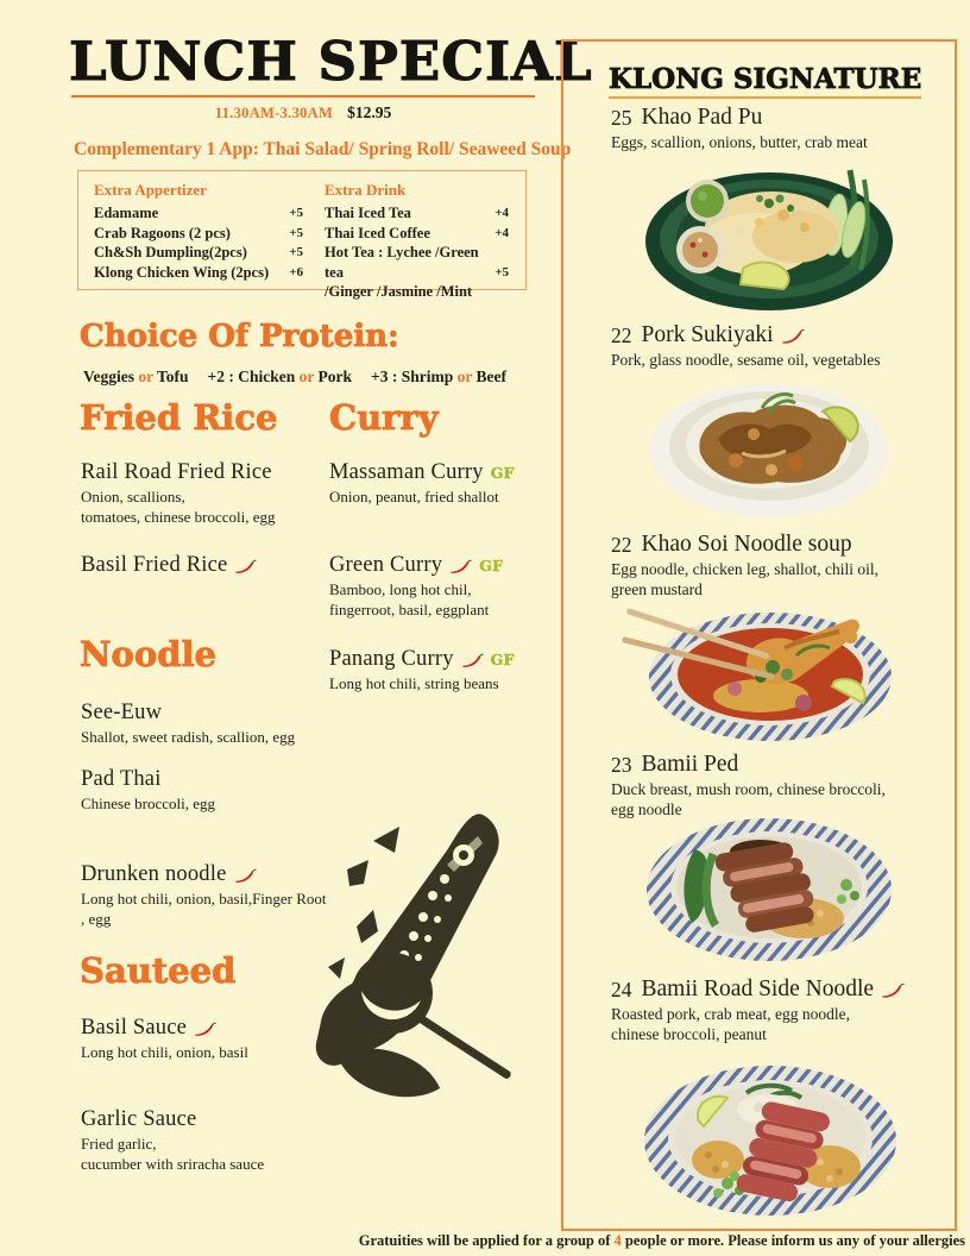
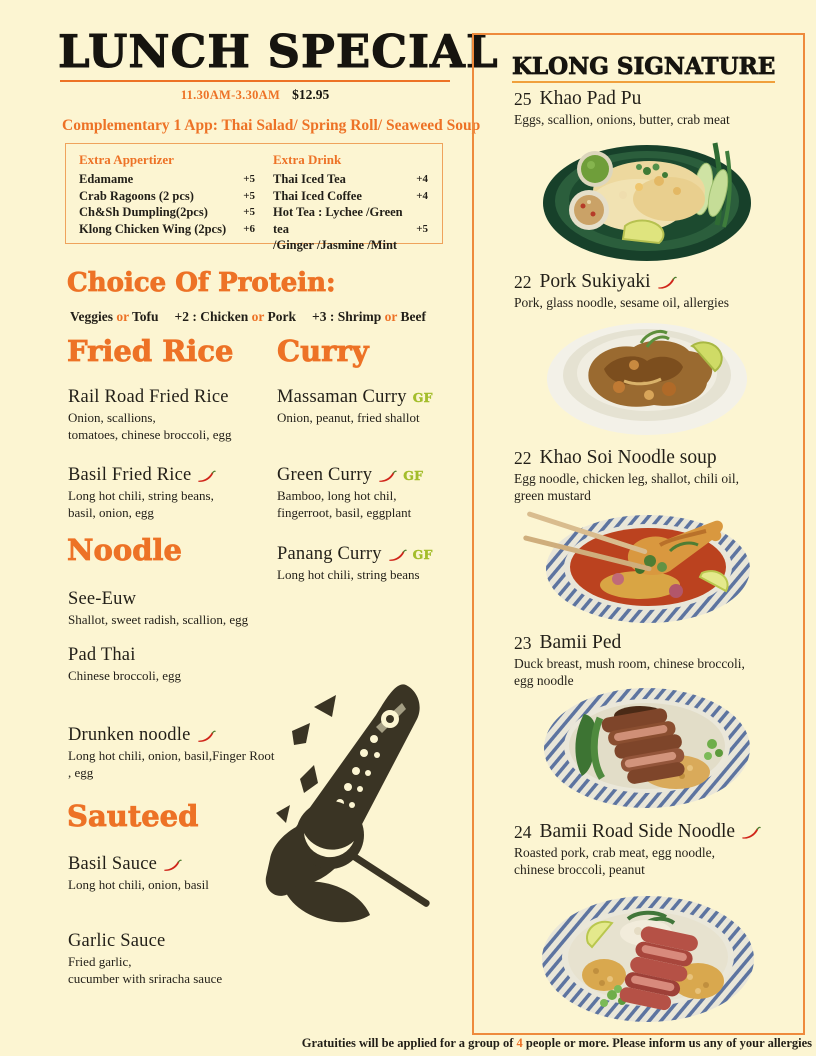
  LUNCH SPECIA
  11.30AM-3.30AM $12.95
  Complementary 1 App: Thai Salad/ Spring Roll/ Seaweed Soup
  Extra Appertizer
  Edamame
  +5
  Crab Ragoons (2 pcs)
  +5
  Ch&Sh Dumpling(2pcs)
  +5
  Klong Chicken Wing (2pcs)
  +6
  Extra Drink
  Thai Iced Tea
  +4
  Thai Iced Coffee
  +4
  Hot Tea : Lychee /Green tea
  /Ginger /Jasmine /Mint
  +5
  Choice Of Protein:
  Veggies or Tofu
  +2 : Chicken or Pork
  +3 : Shrimp or Beef
  Fried Rice
  Curry
  Noodle
  Sauteed
  Rail Road Fried Rice
  Onion, scallions,
  tomatoes, chinese broccoli, egg
  Basil Fried Rice
+ Long hot chili, string beans,
+ basil, onion, egg
  Massaman Curry
  GF
  Onion, peanut, fried shallot
  Green Curry
  GF
  Bamboo, long hot chil,
  fingerroot, basil, eggplant
  Panang Curry
  GF
  Long hot chili, string beans
  See-Euw
  Shallot, sweet radish, scallion, egg
  Pad Thai
  Chinese broccoli, egg
  Drunken noodle
  Long hot chili, onion, basil,Finger Root
  , egg
  Basil Sauce
  Long hot chili, onion, basil
  Garlic Sauce
  Fried garlic,
  cucumber with sriracha sauce
  KLONG SIGNATURE
  25
  Khao Pad Pu
  Eggs, scallion, onions, butter, crab meat
  22
  Pork Sukiyaki
- Pork, glass noodle, sesame oil, vegetables
+ Pork, glass noodle, sesame oil, allergies
  22
  Khao Soi Noodle soup
  Egg noodle, chicken leg, shallot, chili oil,
  green mustard
  23
  Bamii Ped
  Duck breast, mush room, chinese broccoli,
  egg noodle
  24
  Bamii Road Side Noodle
  Roasted pork, crab meat, egg noodle,
  chinese broccoli, peanut
  Gratuities will be applied for a group of 4 people or more. Please inform us any of your allergies
